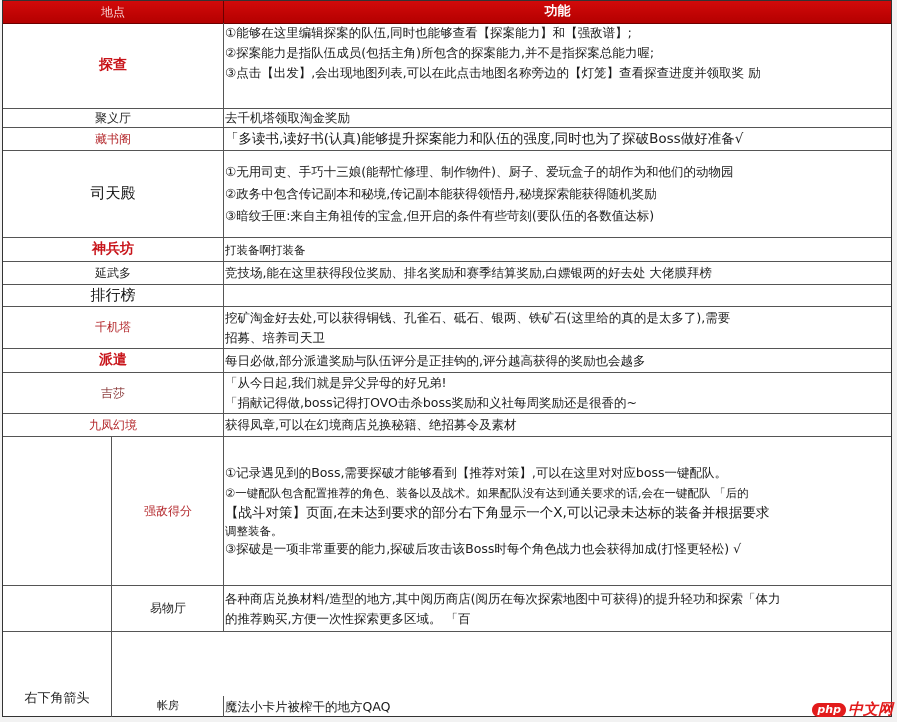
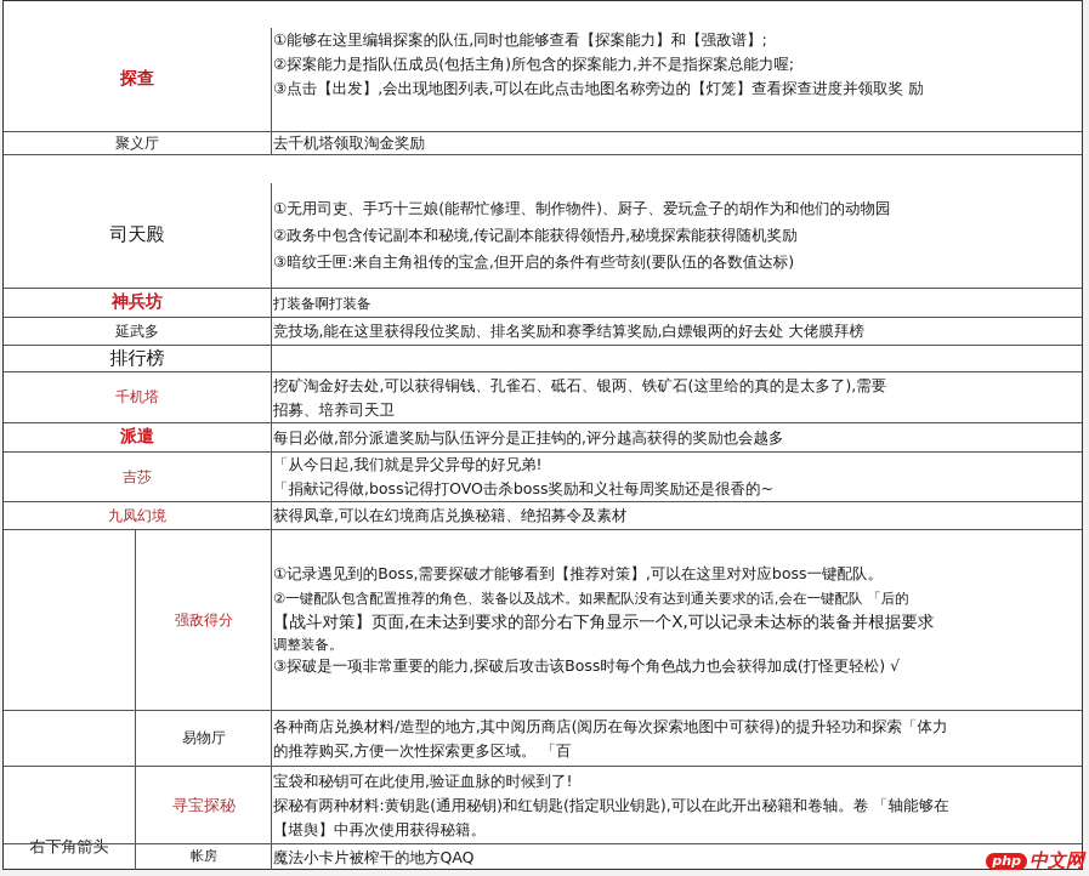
- 地点
- 功能
  探查
  ①能够在这里编辑探案的队伍,同时也能够查看【探案能力】和【强敌谱】;
  ②探案能力是指队伍成员(包括主角)所包含的探案能力,并不是指探案总能力喔;
  ③点击【出发】,会出现地图列表,可以在此点击地图名称旁边的【灯笼】查看探查进度并领取奖 励
  聚义厅
  去千机塔领取淘金奖励
- 藏书阁
- 「多读书,读好书(认真)能够提升探案能力和队伍的强度,同时也为了探破Boss做好准备√
  司天殿
  ①无用司吏、手巧十三娘(能帮忙修理、制作物件)、厨子、爱玩盒子的胡作为和他们的动物园
  ②政务中包含传记副本和秘境,传记副本能获得领悟丹,秘境探索能获得随机奖励
  ③暗纹壬匣:来自主角祖传的宝盒,但开启的条件有些苛刻(要队伍的各数值达标)
  神兵坊
  打装备啊打装备
  延武多
  竞技场,能在这里获得段位奖励、排名奖励和赛季结算奖励,白嫖银两的好去处 大佬膜拜榜
  排行榜
  千机塔
  挖矿淘金好去处,可以获得铜钱、孔雀石、砥石、银两、铁矿石(这里给的真的是太多了),需要
  招募、培养司天卫
  派遣
  每日必做,部分派遣奖励与队伍评分是正挂钩的,评分越高获得的奖励也会越多
  吉莎
  「从今日起,我们就是异父异母的好兄弟!
  「捐献记得做,boss记得打OVO击杀boss奖励和义社每周奖励还是很香的~
  九凤幻境
  获得凤章,可以在幻境商店兑换秘籍、绝招募令及素材
  右下角箭头
  强敌得分
  ①记录遇见到的Boss,需要探破才能够看到【推荐对策】,可以在这里对对应boss一键配队。
  ②一键配队包含配置推荐的角色、装备以及战术。如果配队没有达到通关要求的话,会在一键配队 「后的
  【战斗对策】页面,在未达到要求的部分右下角显示一个X,可以记录未达标的装备并根据要求
  调整装备。
  ③探破是一项非常重要的能力,探破后攻击该Boss时每个角色战力也会获得加成(打怪更轻松) √
  易物厅
  各种商店兑换材料/造型的地方,其中阅历商店(阅历在每次探索地图中可获得)的提升轻功和探索「体力
  的推荐购买,方便一次性探索更多区域。 「百
+ 寻宝探秘
+ 宝袋和秘钥可在此使用,验证血脉的时候到了!
+ 探秘有两种材料:黄钥匙(通用秘钥)和红钥匙(指定职业钥匙),可以在此开出秘籍和卷轴。卷 「轴能够在
+ 【堪舆】中再次使用获得秘籍。
  帐房
  魔法小卡片被榨干的地方QAQ
  php
  中文网
